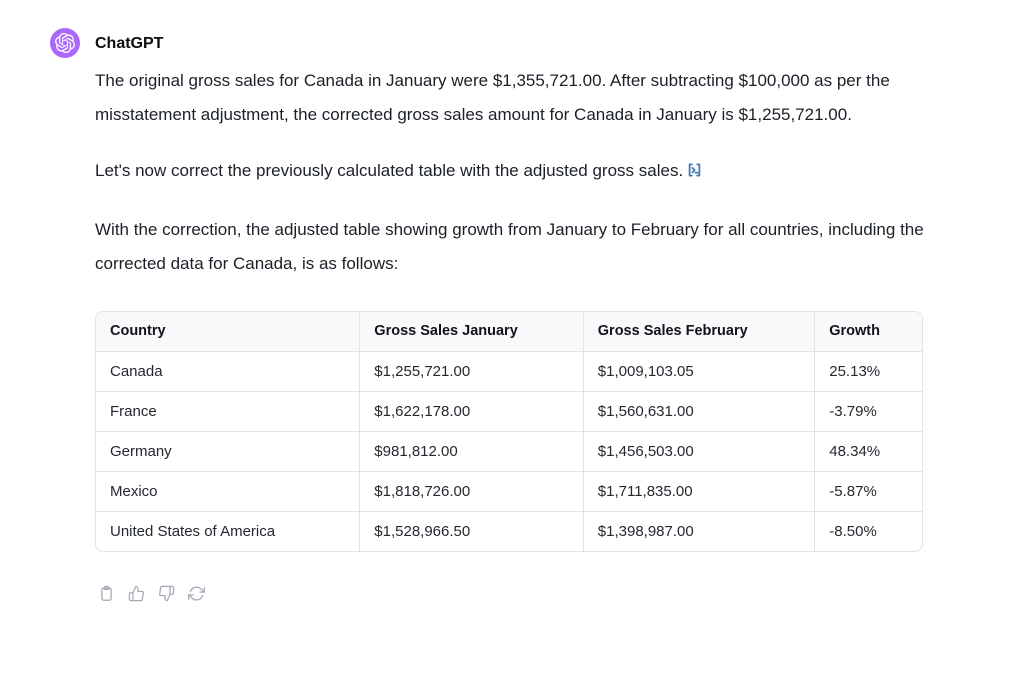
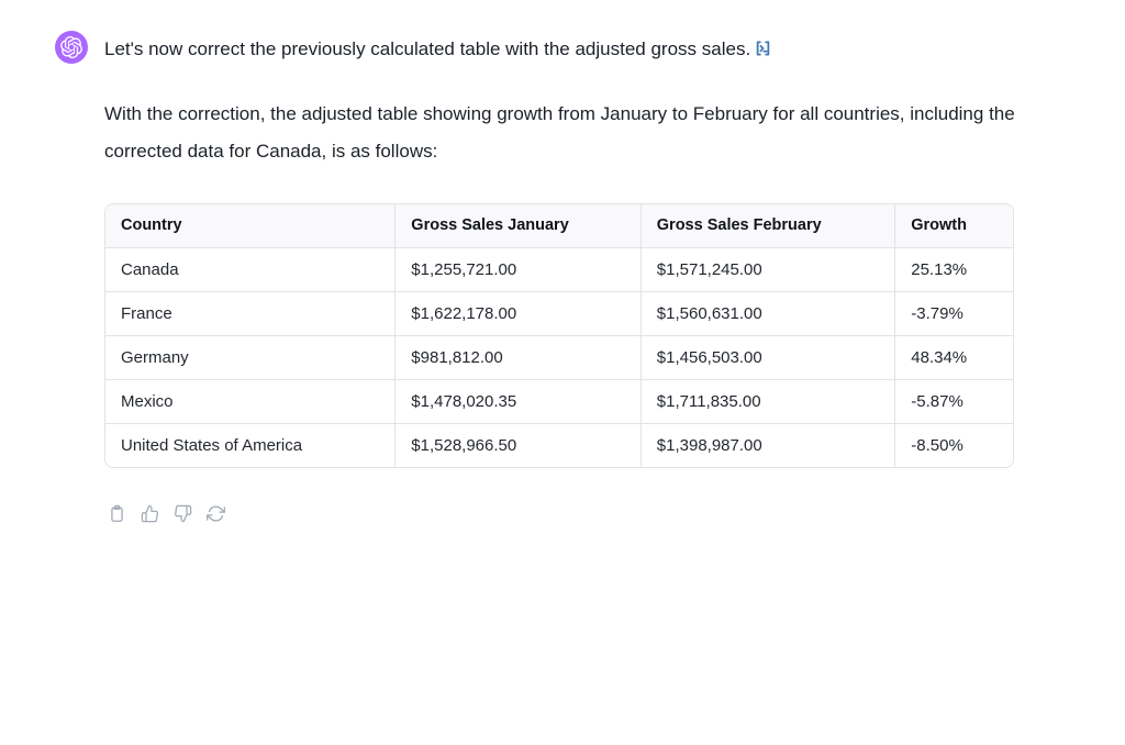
- ChatGPT
- The original gross sales for Canada in January were $1,355,721.00. After subtracting $100,000 as per the misstatement adjustment, the corrected gross sales amount for Canada in January is $1,255,721.00.
  Let's now correct the previously calculated table with the adjusted gross sales.
  With the correction, the adjusted table showing growth from January to February for all countries, including the corrected data for Canada, is as follows:
  Country	Gross Sales January	Gross Sales February	Growth
- Canada	$1,255,721.00	$1,009,103.05	25.13%
+ Canada	$1,255,721.00	$1,571,245.00	25.13%
  France	$1,622,178.00	$1,560,631.00	-3.79%
  Germany	$981,812.00	$1,456,503.00	48.34%
- Mexico	$1,818,726.00	$1,711,835.00	-5.87%
+ Mexico	$1,478,020.35	$1,711,835.00	-5.87%
  United States of America	$1,528,966.50	$1,398,987.00	-8.50%
